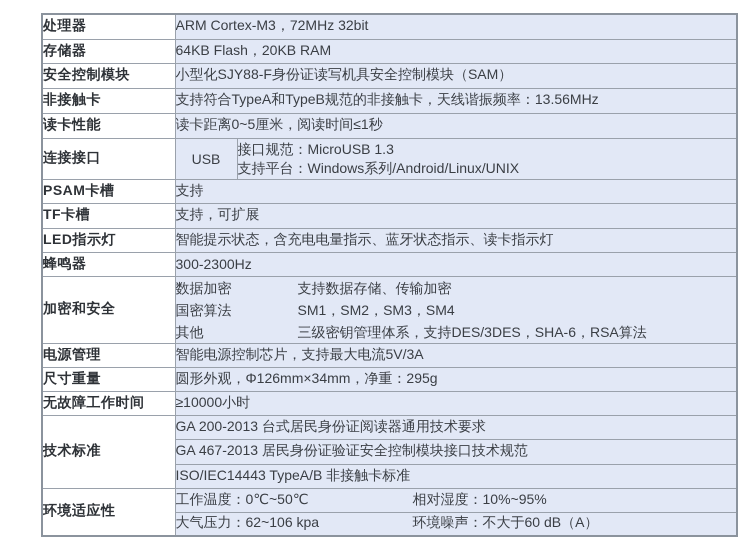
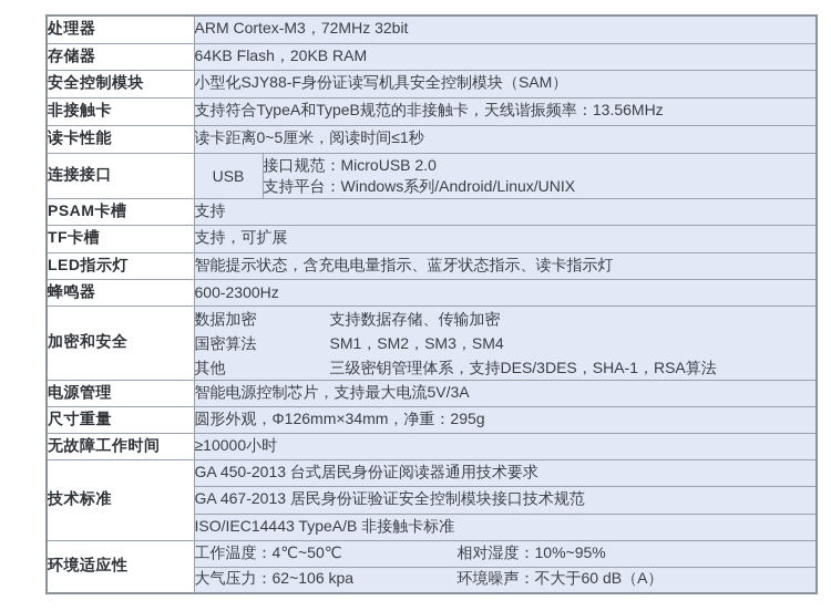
  处理器	ARM Cortex-M3，72MHz 32bit
  存储器	64KB Flash，20KB RAM
  安全控制模块	小型化SJY88-F身份证读写机具安全控制模块（SAM）
  非接触卡	支持符合TypeA和TypeB规范的非接触卡，天线谐振频率：13.56MHz
  读卡性能	读卡距离0~5厘米，阅读时间≤1秒
- 连接接口	USB	接口规范：MicroUSB 1.3 支持平台：Windows系列/Android/Linux/UNIX
+ 连接接口	USB	接口规范：MicroUSB 2.0 支持平台：Windows系列/Android/Linux/UNIX
  PSAM卡槽	支持
  TF卡槽	支持，可扩展
  LED指示灯	智能提示状态，含充电电量指示、蓝牙状态指示、读卡指示灯
- 蜂鸣器	300-2300Hz
+ 蜂鸣器	600-2300Hz
- 加密和安全	数据加密 支持数据存储、传输加密 国密算法 SM1，SM2，SM3，SM4 其他 三级密钥管理体系，支持DES/3DES，SHA-6，RSA算法
+ 加密和安全	数据加密 支持数据存储、传输加密 国密算法 SM1，SM2，SM3，SM4 其他 三级密钥管理体系，支持DES/3DES，SHA-1，RSA算法
  电源管理	智能电源控制芯片，支持最大电流5V/3A
  尺寸重量	圆形外观，Φ126mm×34mm，净重：295g
  无故障工作时间	≥10000小时
- 技术标准	GA 200-2013 台式居民身份证阅读器通用技术要求
+ 技术标准	GA 450-2013 台式居民身份证阅读器通用技术要求
  GA 467-2013 居民身份证验证安全控制模块接口技术规范
  ISO/IEC14443 TypeA/B 非接触卡标准
- 环境适应性	工作温度：0℃~50℃ 相对湿度：10%~95%
+ 环境适应性	工作温度：4℃~50℃ 相对湿度：10%~95%
  大气压力：62~106 kpa 环境噪声：不大于60 dB（A）
